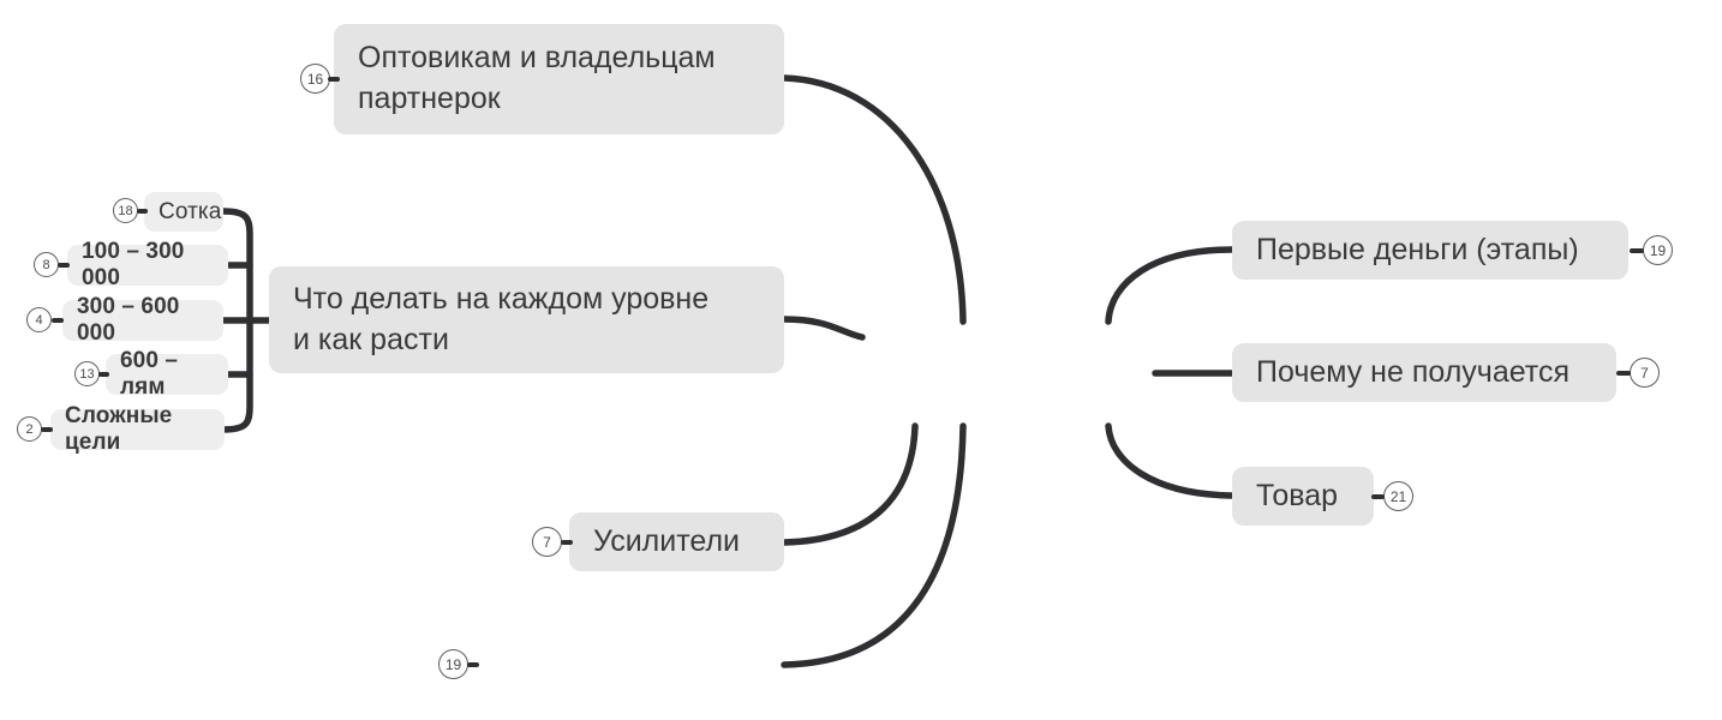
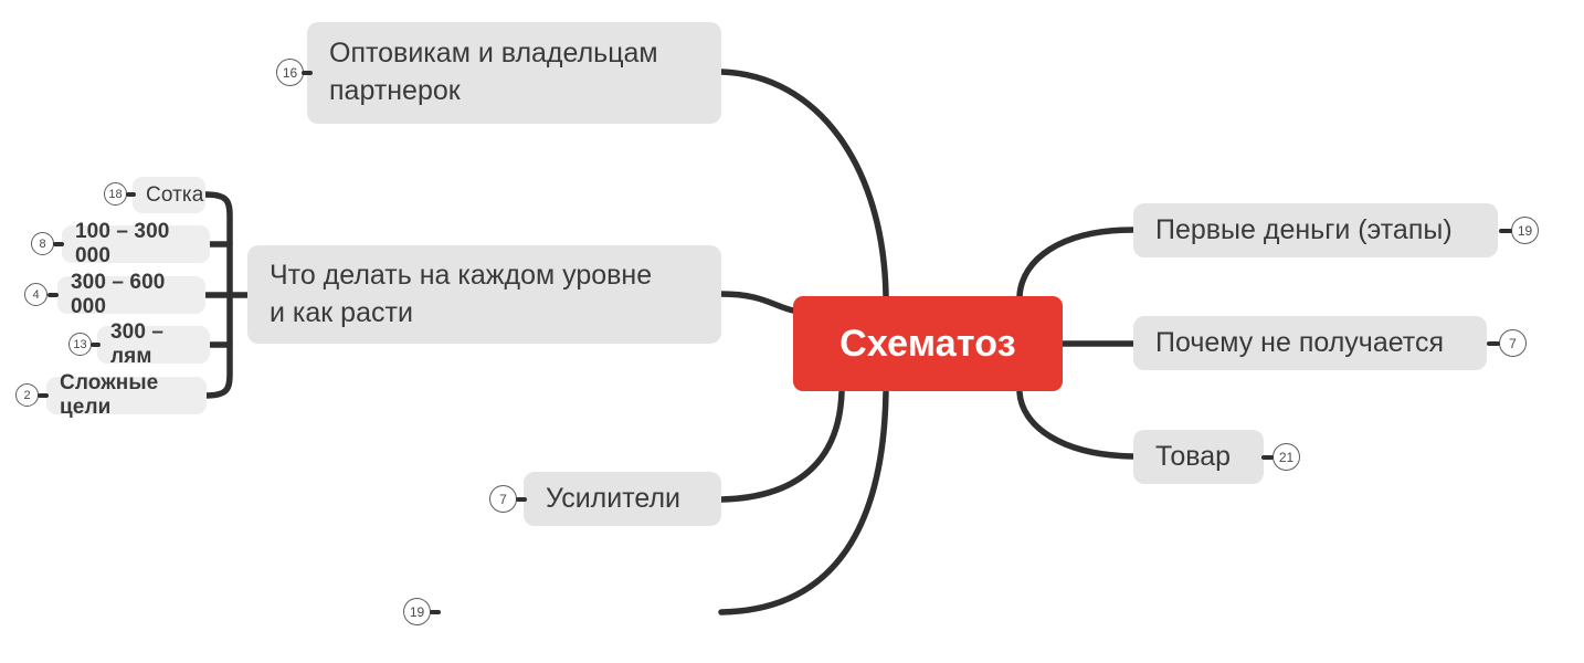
+ Схематоз
  Оптовикам и владельцам
  партнерок
  16
  Что делать на каждом уровне
  и как расти
  Сотка
  18
  100 – 300 000
  8
  300 – 600 000
  4
- 600 – лям
+ 300 – лям
  13
  Сложные цели
  2
  Усилители
  7
  19
  Первые деньги (этапы)
  19
  Почему не получается
  7
  Товар
  21
